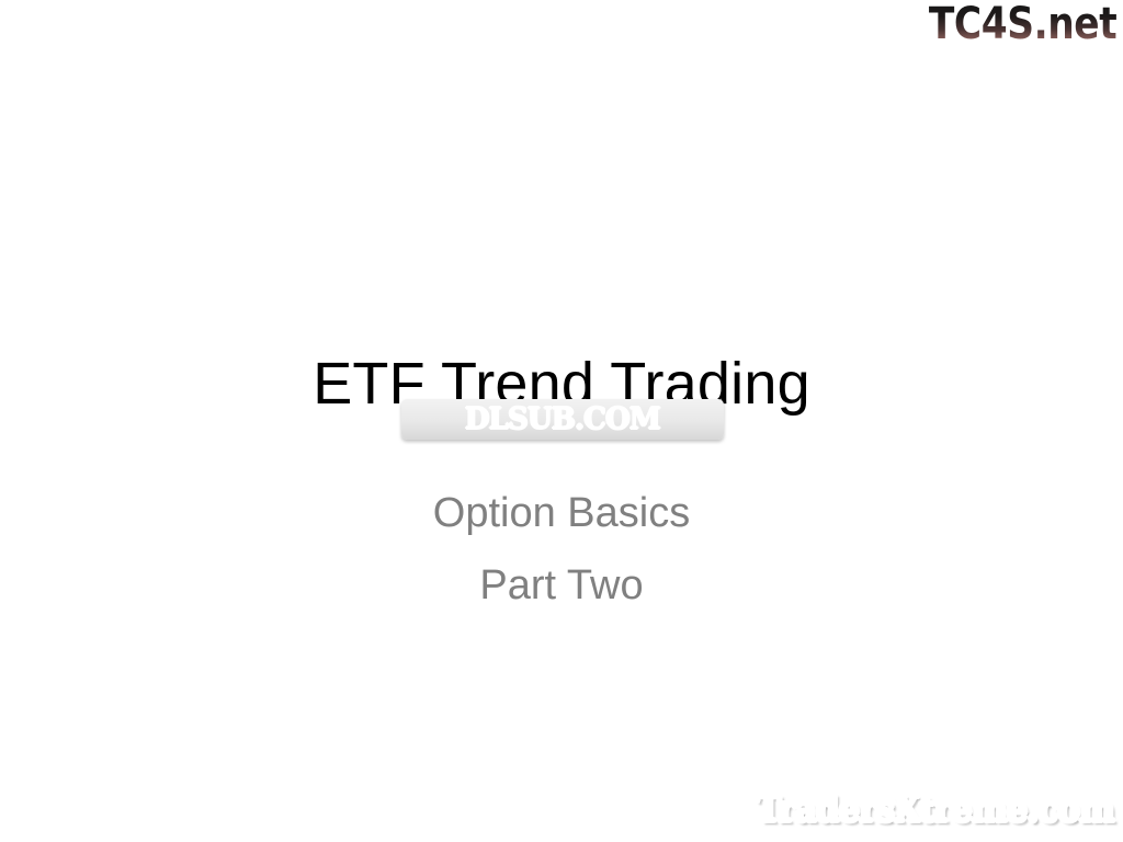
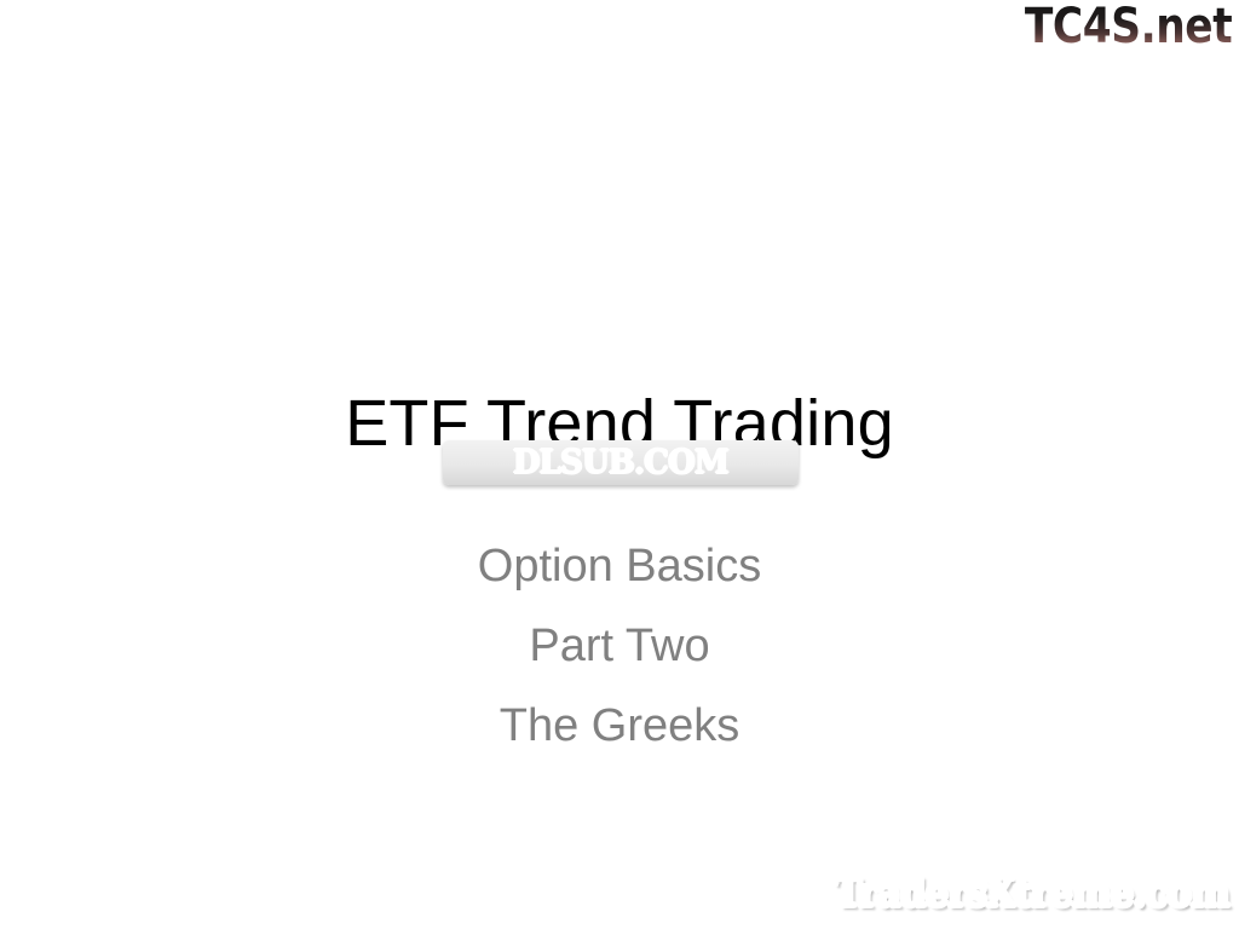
  TC4S.net
  ETF Trend Trading
  DLSUB.COM
  Option Basics
  Part Two
+ The Greeks
  TradersXtreme.com
